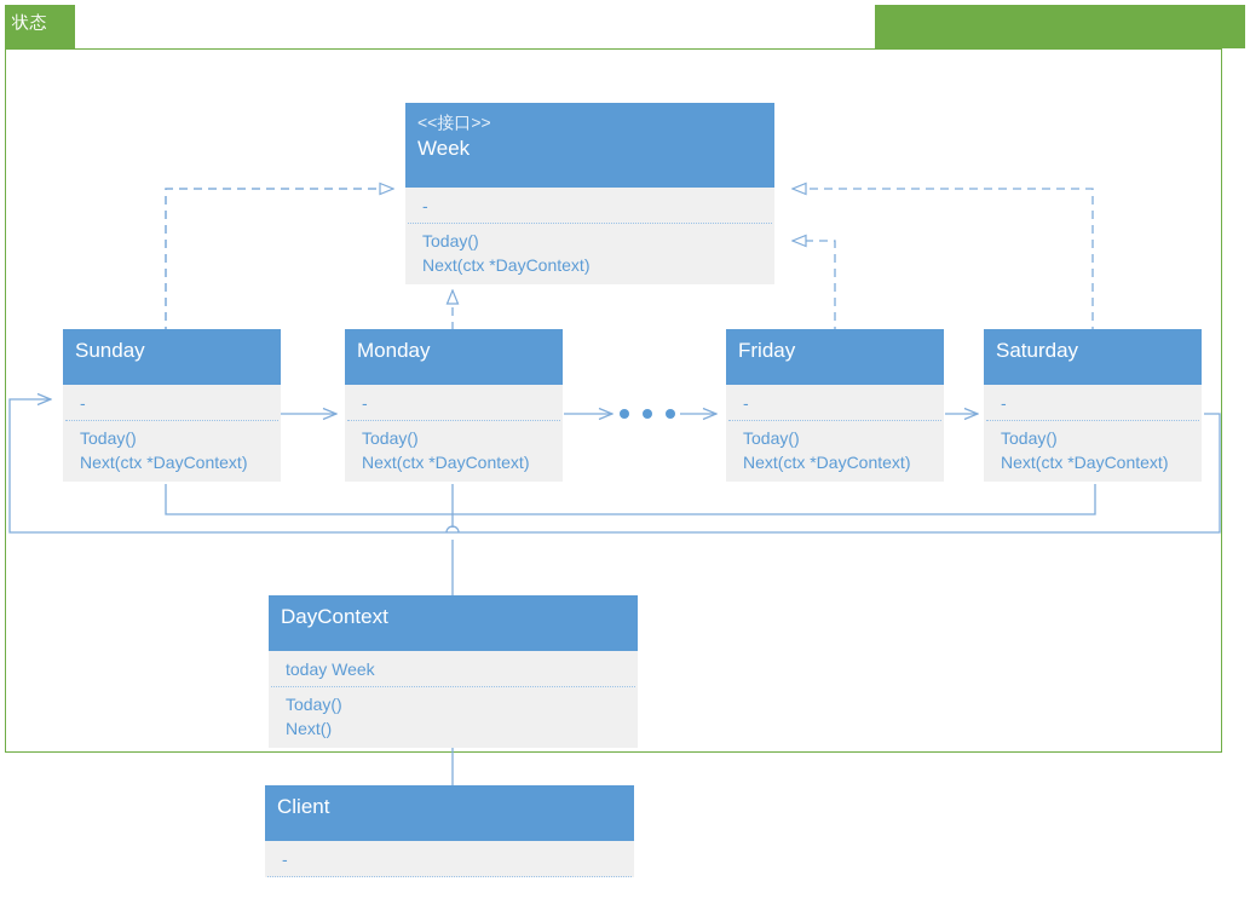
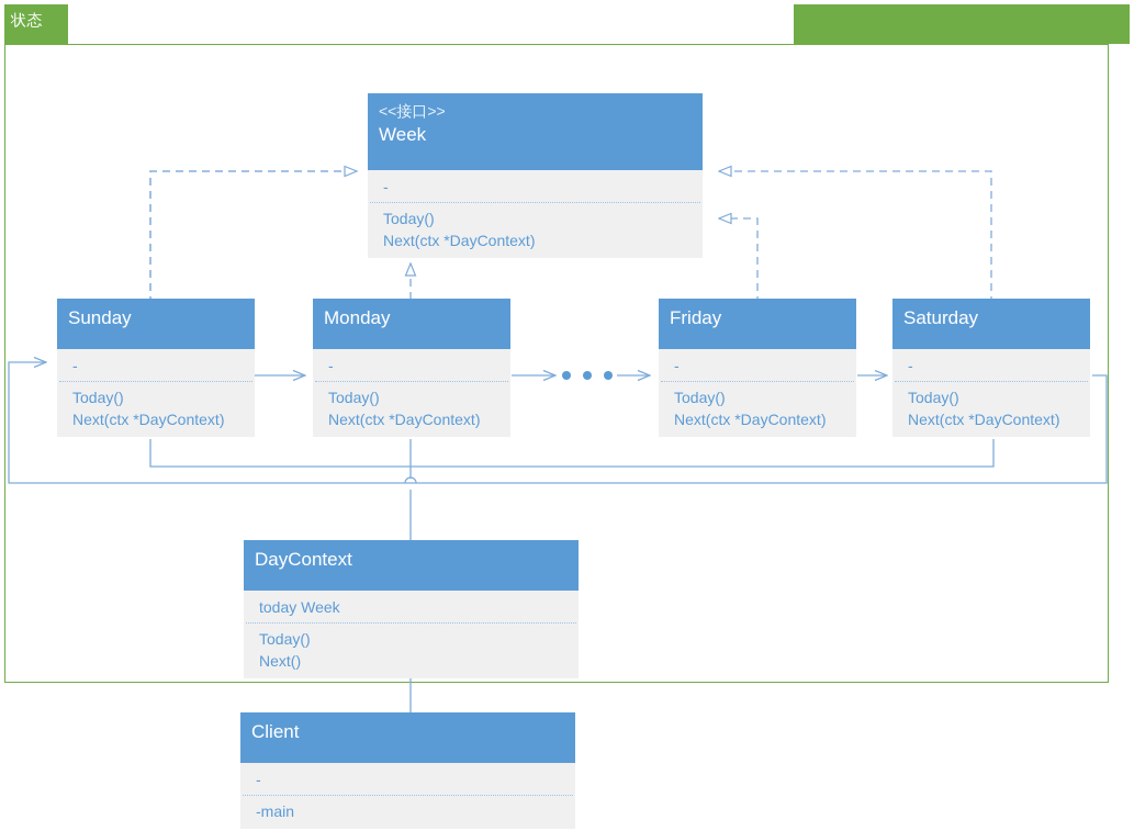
  状态
  <<接口>>
  Week
  -
  Today()
  Next(ctx *DayContext)
  Sunday
  -
  Today()
  Next(ctx *DayContext)
  Monday
  -
  Today()
  Next(ctx *DayContext)
  Friday
  -
  Today()
  Next(ctx *DayContext)
  Saturday
  -
  Today()
  Next(ctx *DayContext)
  DayContext
  today Week
  Today()
  Next()
  Client
  -
+ -main
